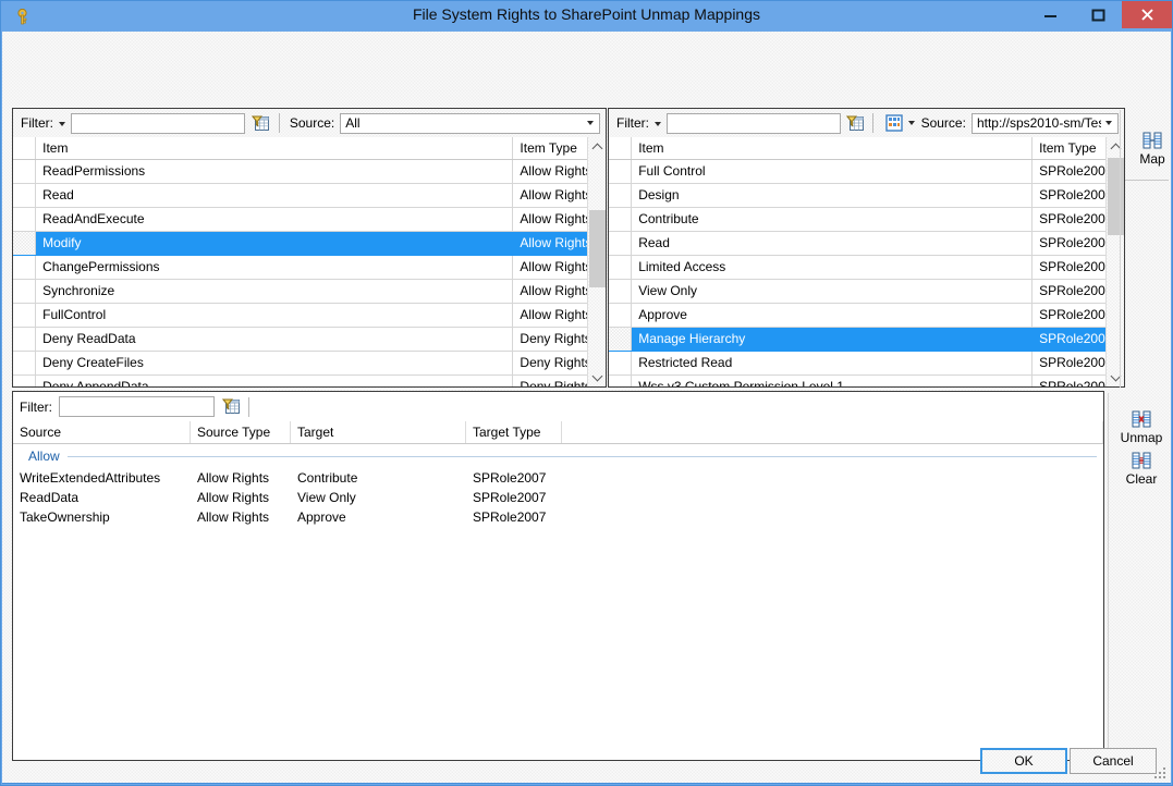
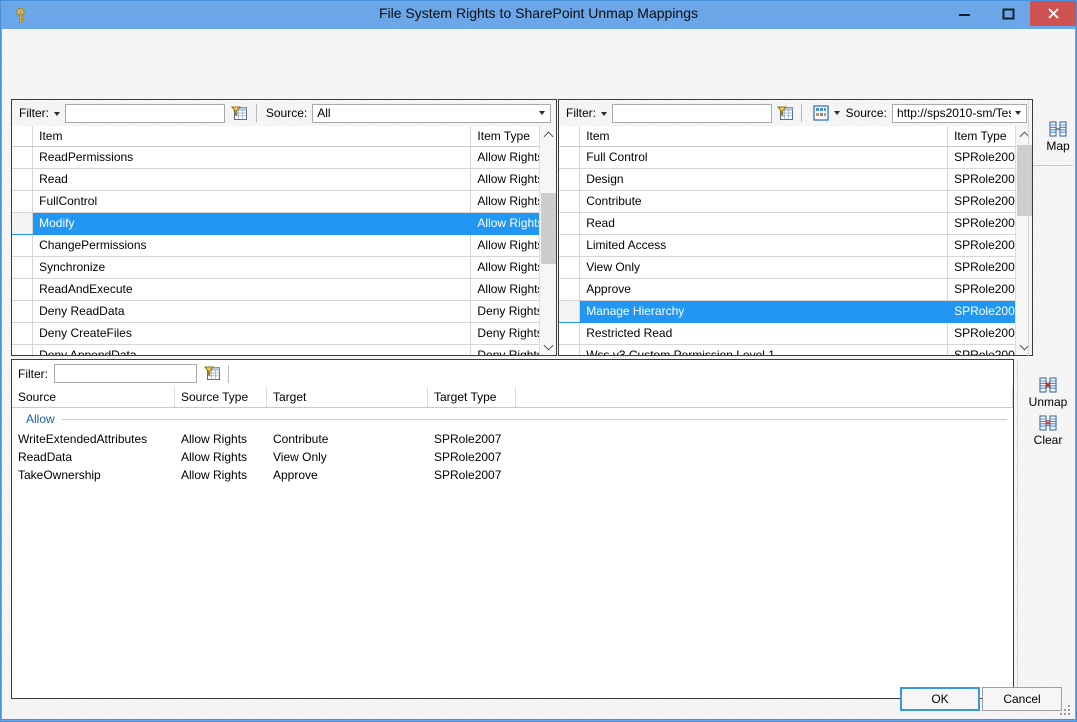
  File System Rights to SharePoint Unmap Mappings
  Filter:
  Source:
  All
  	Item	Item Type
  	ReadPermissions	Allow Right
  	Read	Allow Right
- 	ReadAndExecute	Allow Right
+ 	FullControl	Allow Right
  	Modify	Allow Right
  	ChangePermissions	Allow Right
  	Synchronize	Allow Right
- 	FullControl	Allow Right
+ 	ReadAndExecute	Allow Right
  	Deny ReadData	Deny Right
  	Deny CreateFiles	Deny Right
  Filter:
  Source:
  http://sps2010-sm/Te
  	Item	Item Type
  	Full Control	SPRole200
  	Design	SPRole200
  	Contribute	SPRole200
  	Read	SPRole200
  	Limited Access	SPRole200
  	View Only	SPRole200
  	Approve	SPRole200
  	Manage Hierarchy	SPRole200
  	Restricted Read	SPRole200
  Map
  Filter:
  Source
  Source Type
  Target
  Target Type
  Allow
  WriteExtendedAttributes
  Allow Rights
  Contribute
  SPRole2007
  ReadData
  Allow Rights
  View Only
  SPRole2007
  TakeOwnership
  Allow Rights
  Approve
  SPRole2007
  Unmap
  Clear
  OK
  Cancel
